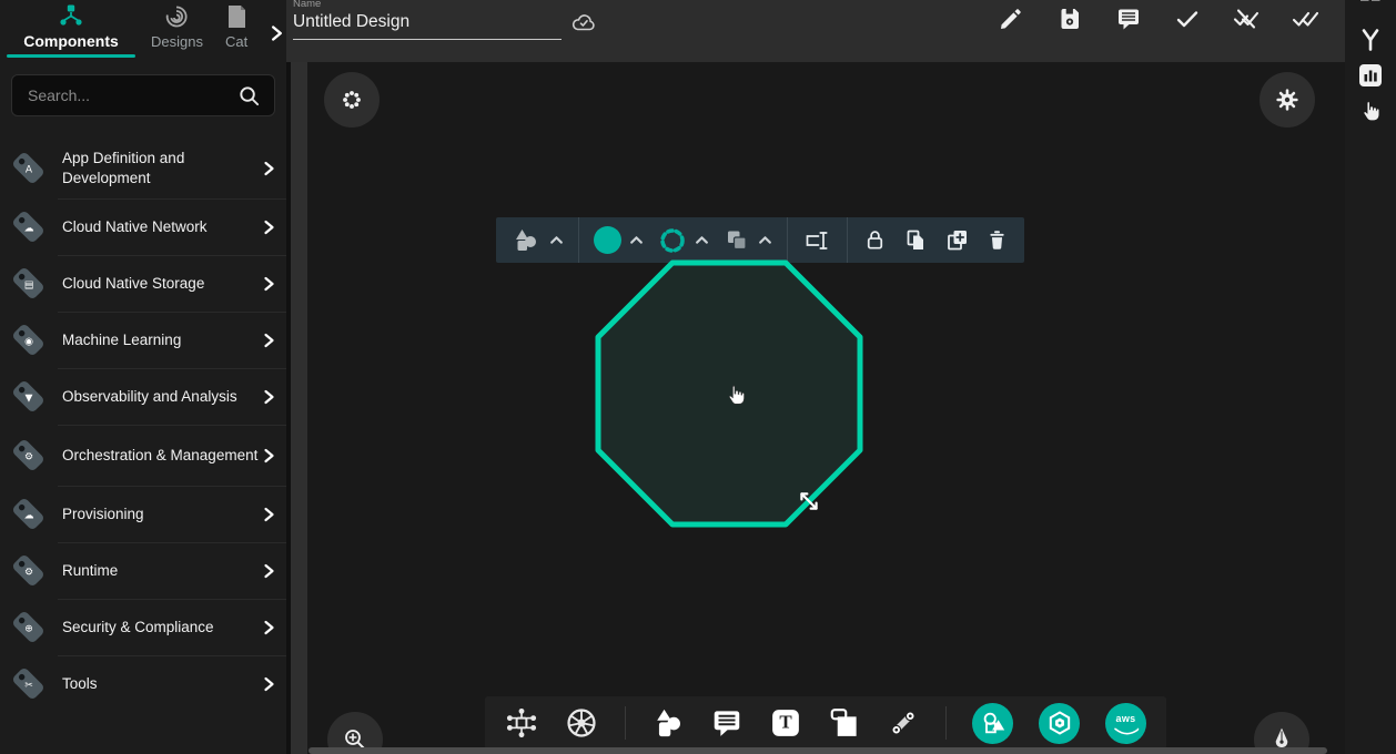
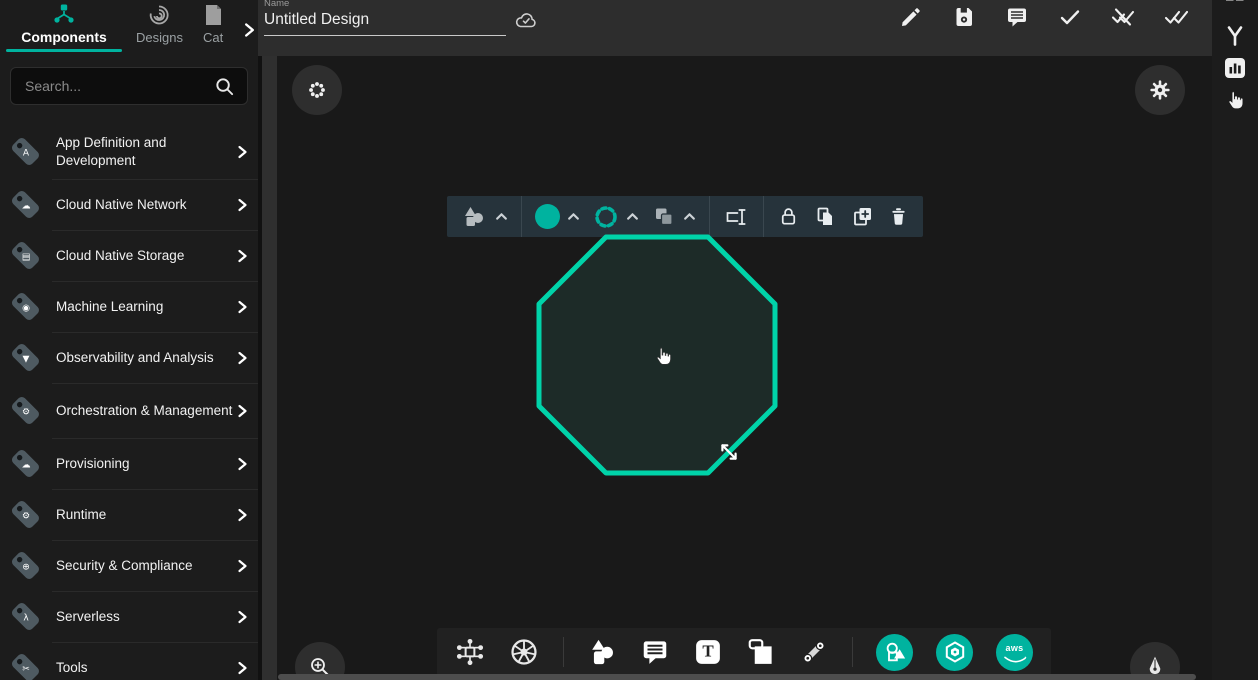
  Components
  Designs
  Cat
  Search...
  A
  App Definition and Development
  ☁
  Cloud Native Network
  ▤
  Cloud Native Storage
  ◉
  Machine Learning
  ▼
  Observability and Analysis
  ⚙
  Orchestration & Management
  ☁
  Provisioning
  ⚙
  Runtime
  ⊕
  Security & Compliance
+ λ
+ Serverless
  ✂
  Tools
  Name
  Untitled Design
  T
  aws
